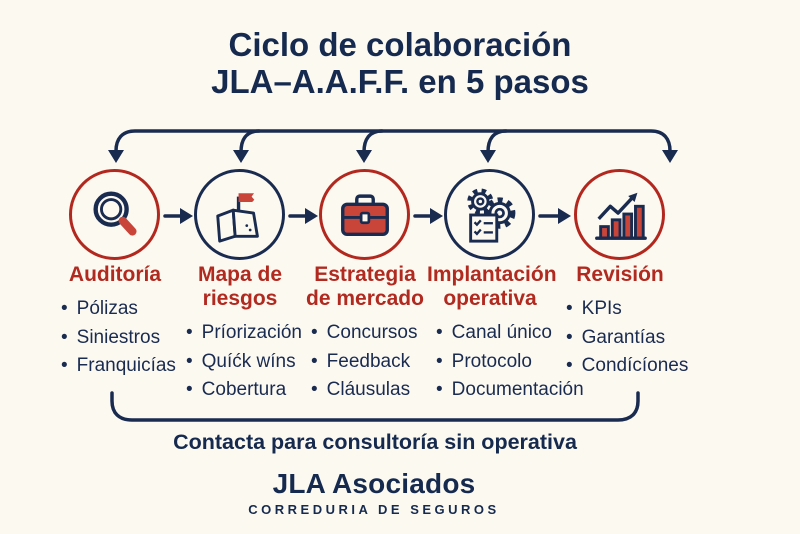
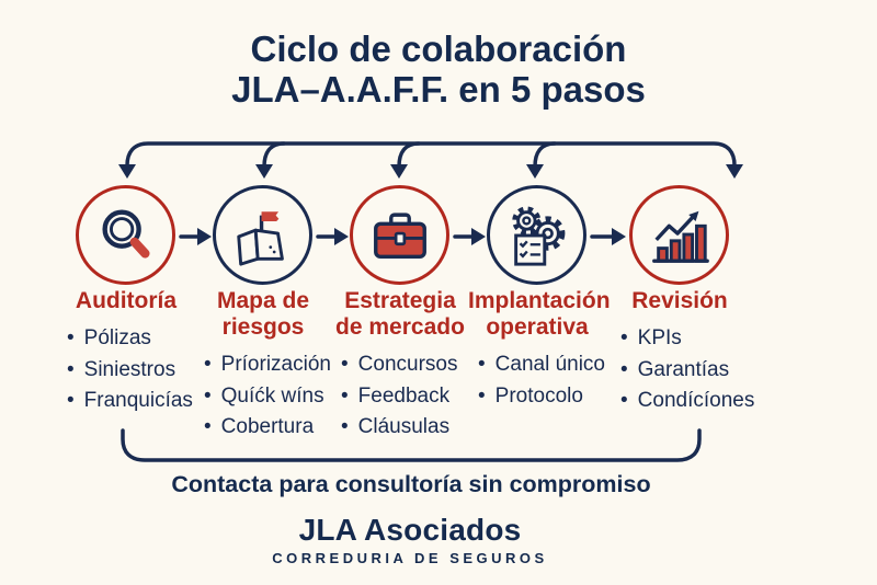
  Ciclo de colaboración
  JLA–A.A.F.F. en 5 pasos
  Auditoría
  Pólizas
  Siniestros
  Franquicías
  Mapa de
  riesgos
  Príorización
  Quíćk wíns
  Cobertura
  Estrategia
  de mercado
  Concursos
  Feedback
  Cláusulas
  Implantación
  operativa
  Canal único
  Protocolo
- Documentación
  Revisión
  KPIs
  Garantías
  Condícíones
- Contacta para consultoría sin operativa
+ Contacta para consultoría sin compromiso
  JLA Asociados
  CORREDURIA DE SEGUROS
